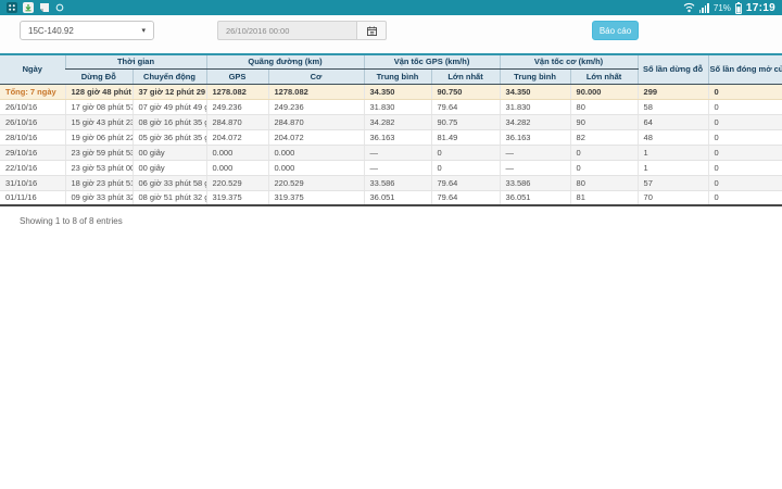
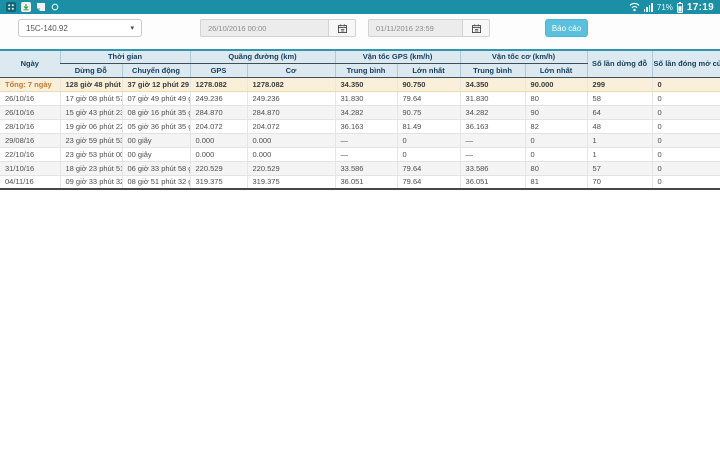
  71%
  17:19
  15C-140.92
  26/10/2016 00:00
+ 01/11/2016 23:59
  Báo cáo
  Ngày	Thời gian	Quãng đường (km)	Vận tốc GPS (km/h)	Vận tốc cơ (km/h)	Số lần dừng đỗ	Số lần đóng mở c
  Dừng Đỗ	Chuyển động	GPS	Cơ	Trung bình	Lớn nhất	Trung bình	Lớn nhất
  Tổng: 7 ngày	128 giờ 48 phút	37 giờ 12 phút 29	1278.082	1278.082	34.350	90.750	34.350	90.000	299	0
  26/10/16	17 giờ 08 phút 5	07 giờ 49 phút 49	249.236	249.236	31.830	79.64	31.830	80	58	0
  26/10/16	15 giờ 43 phút 2	08 giờ 16 phút 35	284.870	284.870	34.282	90.75	34.282	90	64	0
  28/10/16	19 giờ 06 phút 2	05 giờ 36 phút 35	204.072	204.072	36.163	81.49	36.163	82	48	0
- 29/10/16	23 giờ 59 phút 5	00 giây	0.000	0.000	—	0	—	0	1	0
+ 29/08/16	23 giờ 59 phút 5	00 giây	0.000	0.000	—	0	—	0	1	0
  22/10/16	23 giờ 53 phút 0	00 giây	0.000	0.000	—	0	—	0	1	0
  31/10/16	18 giờ 23 phút 5	06 giờ 33 phút 58	220.529	220.529	33.586	79.64	33.586	80	57	0
- 01/11/16	09 giờ 33 phút 3	08 giờ 51 phút 32	319.375	319.375	36.051	79.64	36.051	81	70	0
+ 04/11/16	09 giờ 33 phút 3	08 giờ 51 phút 32	319.375	319.375	36.051	79.64	36.051	81	70	0
- Showing 1 to 8 of 8 entries
